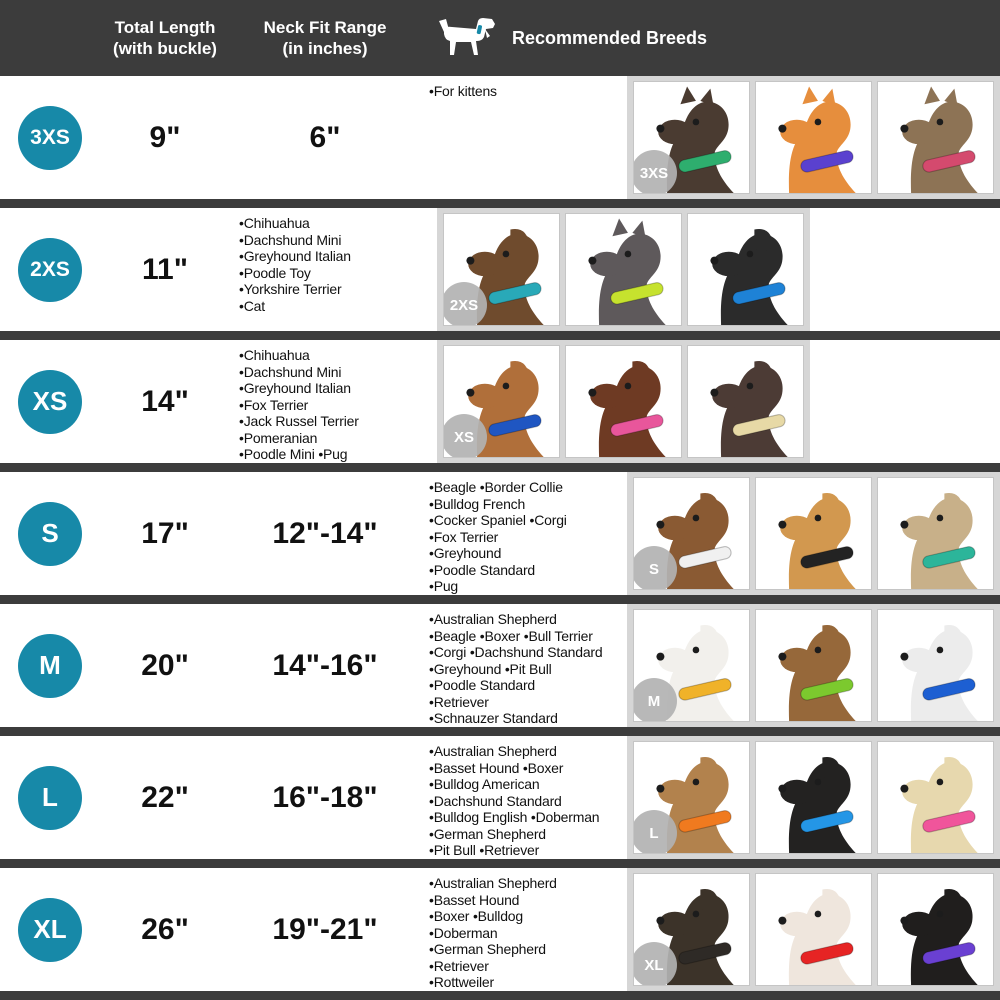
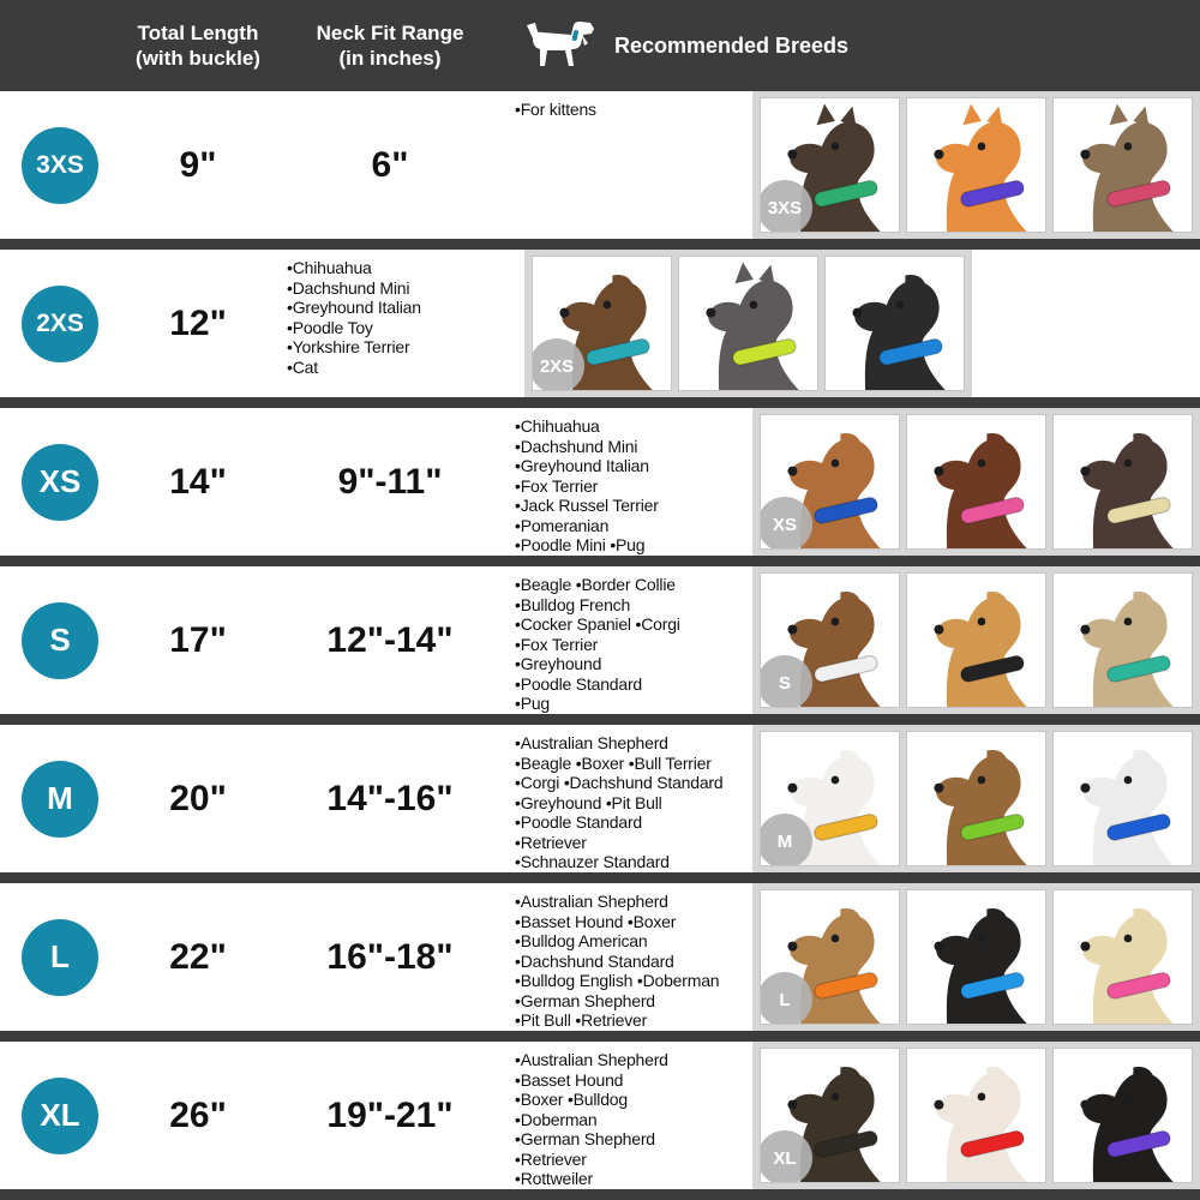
  Total Length
  (with buckle)
  Neck Fit Range
  (in inches)
  Recommended Breeds
  3XS
  9"
  6"
  •For kittens
  3XS
  2XS
- 11"
+ 12"
  •Chihuahua
  •Dachshund Mini
  •Greyhound Italian
  •Poodle Toy
  •Yorkshire Terrier
  •Cat
  2XS
  XS
  14"
+ 9"-11"
  •Chihuahua
  •Dachshund Mini
  •Greyhound Italian
  •Fox Terrier
  •Jack Russel Terrier
  •Pomeranian
  •Poodle Mini •Pug
  XS
  S
  17"
  12"-14"
  •Beagle •Border Collie
  •Bulldog French
  •Cocker Spaniel •Corgi
  •Fox Terrier
  •Greyhound
  •Poodle Standard
  •Pug
  S
  M
  20"
  14"-16"
  •Australian Shepherd
  •Beagle •Boxer •Bull Terrier
  •Corgi •Dachshund Standard
  •Greyhound •Pit Bull
  •Poodle Standard
  •Retriever
  •Schnauzer Standard
  M
  L
  22"
  16"-18"
  •Australian Shepherd
  •Basset Hound •Boxer
  •Bulldog American
  •Dachshund Standard
  •Bulldog English •Doberman
  •German Shepherd
  •Pit Bull •Retriever
  L
  XL
  26"
  19"-21"
  •Australian Shepherd
  •Basset Hound
  •Boxer •Bulldog
  •Doberman
  •German Shepherd
  •Retriever
  •Rottweiler
  XL
